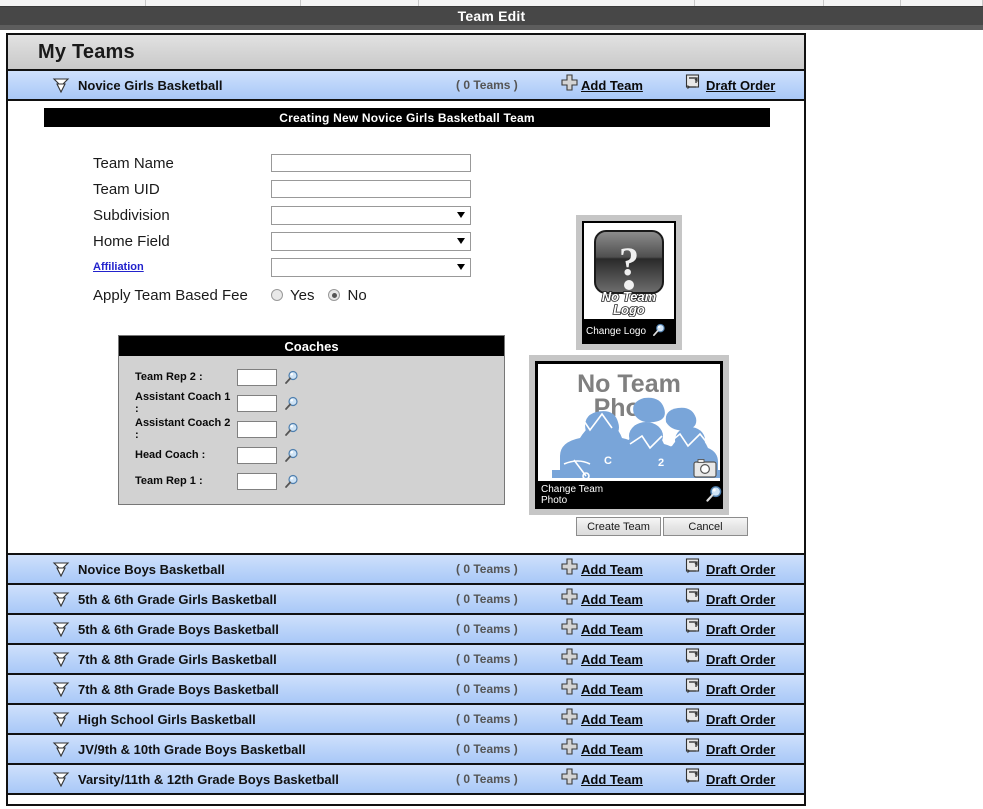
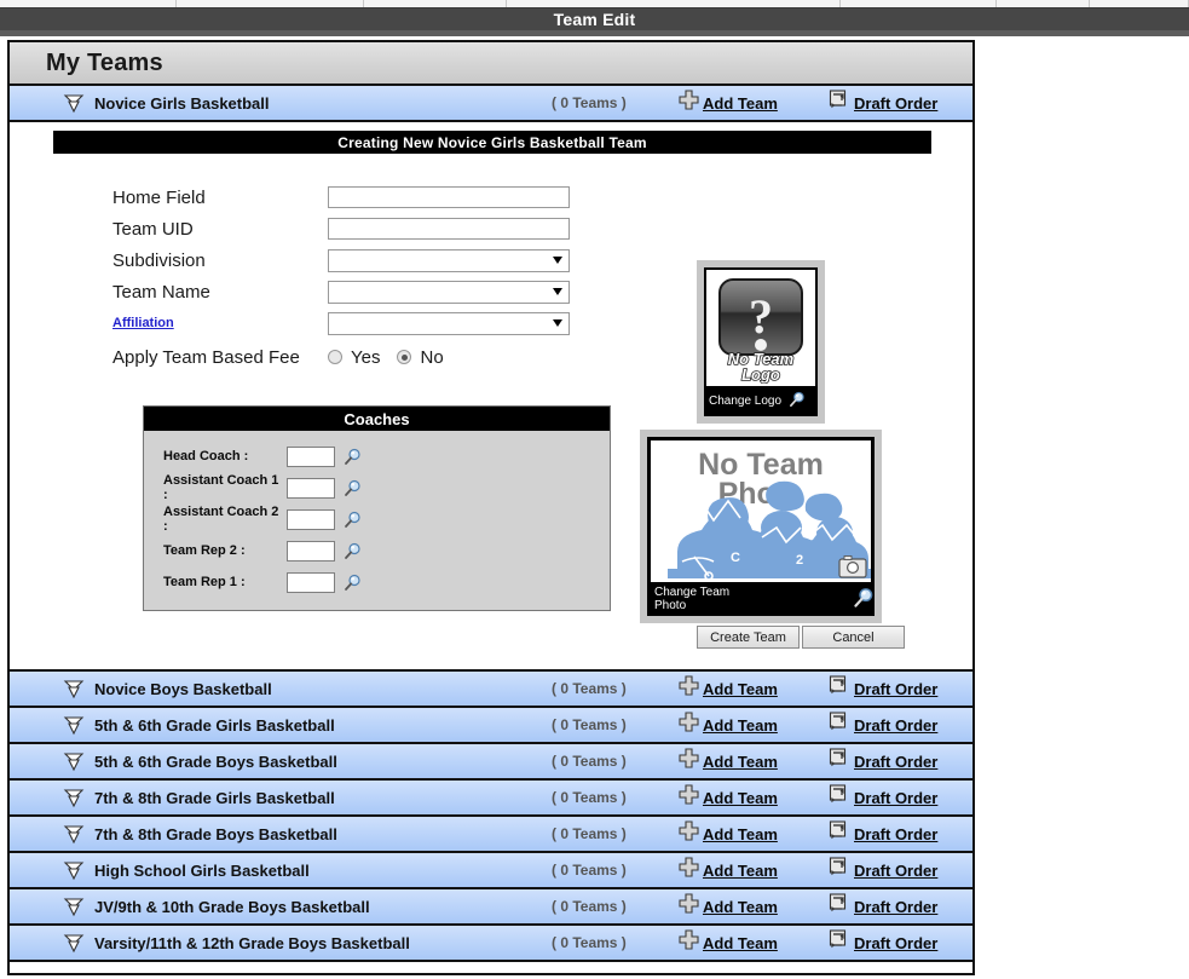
  Team Edit
  My Teams
  Novice Girls Basketball
  ( 0 Teams )
  Add Team
  Draft Order
  Creating New Novice Girls Basketball Team
- Team Name
+ Home Field
  Team UID
  Subdivision
- Home Field
+ Team Name
  Affiliation
  Apply Team Based Fee
  Yes
  No
  Coaches
- Team Rep 2 :
+ Head Coach :
  Assistant Coach 1 :
  Assistant Coach 2 :
- Head Coach :
+ Team Rep 2 :
  Team Rep 1 :
  ?
  No Team
  Logo
  Change Logo
  No Team
  C
  2
  Change Team Photo
  Create Team
  Cancel
  Novice Boys Basketball
  ( 0 Teams )
  Add Team
  Draft Order
  5th & 6th Grade Girls Basketball
  ( 0 Teams )
  Add Team
  Draft Order
  5th & 6th Grade Boys Basketball
  ( 0 Teams )
  Add Team
  Draft Order
  7th & 8th Grade Girls Basketball
  ( 0 Teams )
  Add Team
  Draft Order
  7th & 8th Grade Boys Basketball
  ( 0 Teams )
  Add Team
  Draft Order
  High School Girls Basketball
  ( 0 Teams )
  Add Team
  Draft Order
  JV/9th & 10th Grade Boys Basketball
  ( 0 Teams )
  Add Team
  Draft Order
  Varsity/11th & 12th Grade Boys Basketball
  ( 0 Teams )
  Add Team
  Draft Order
